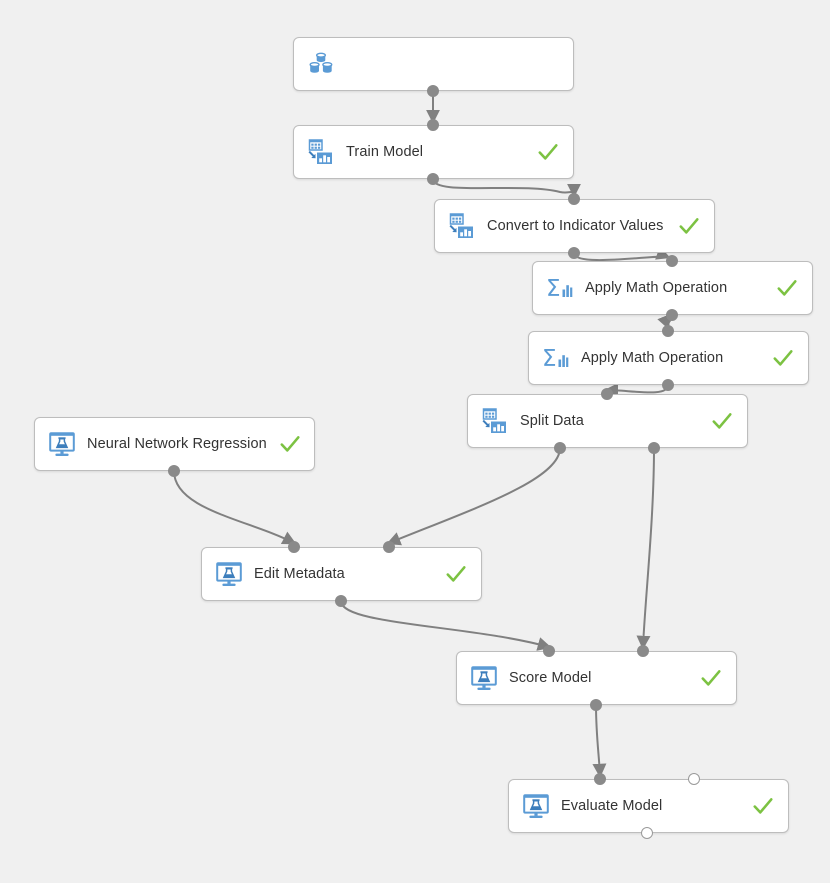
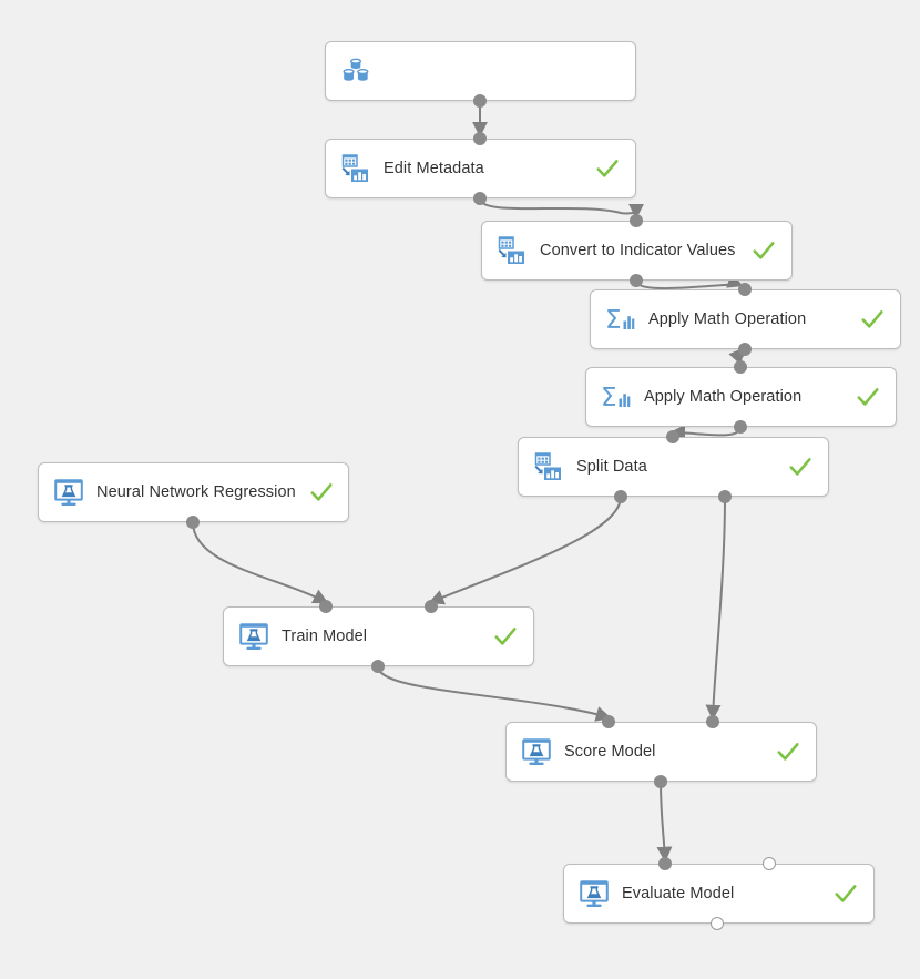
- Train Model
+ Edit Metadata
  Convert to Indicator Values
  Σ
  Apply Math Operation
  Σ
  Apply Math Operation
  Split Data
  Neural Network Regression
- Edit Metadata
+ Train Model
  Score Model
  Evaluate Model
